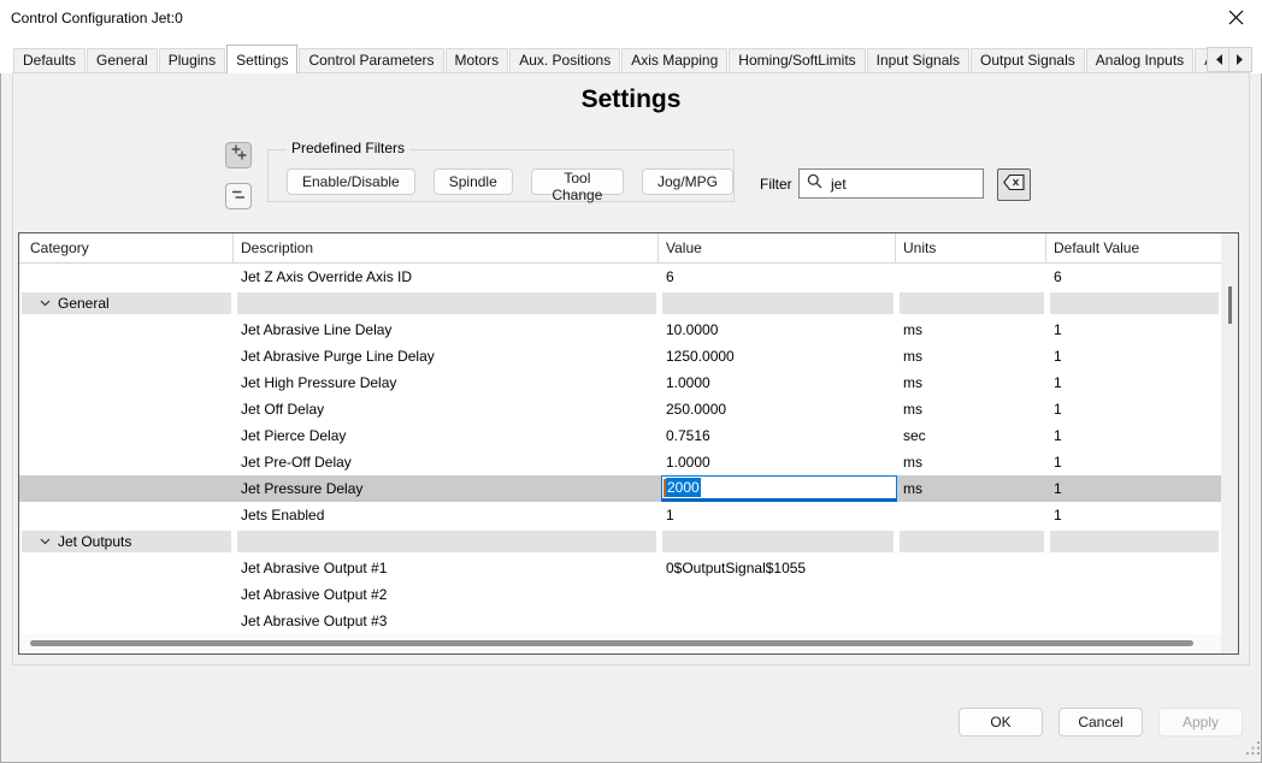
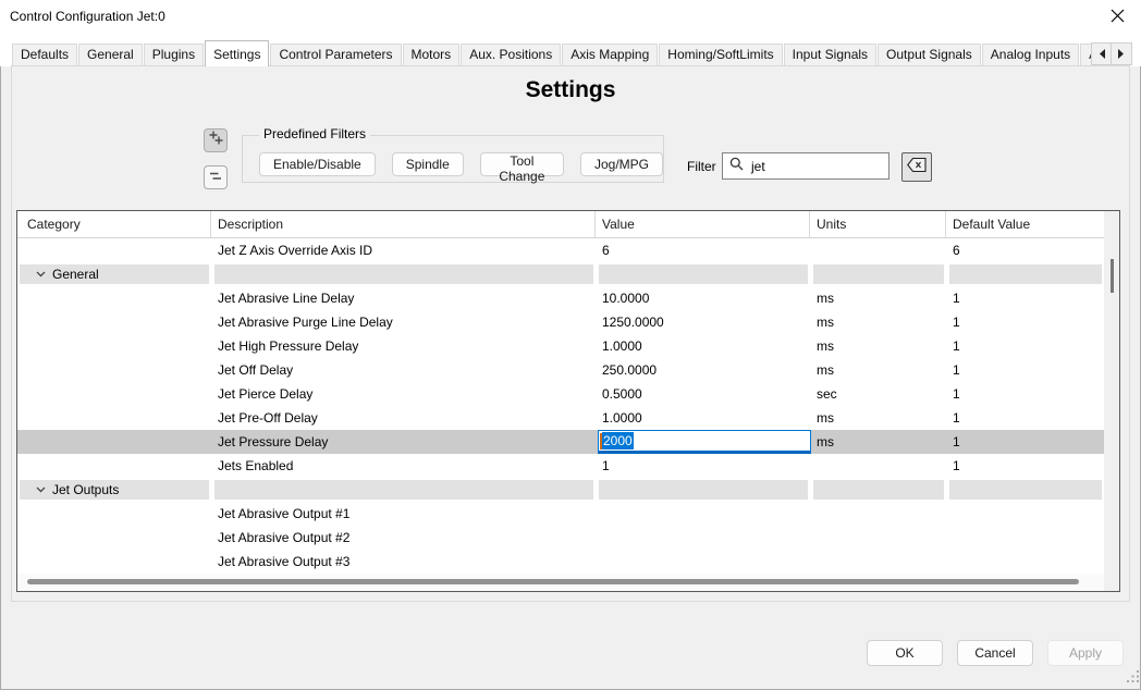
  Control Configuration Jet:0
  Defaults
  General
  Plugins
  Settings
  Control Parameters
  Motors
  Aux. Positions
  Axis Mapping
  Homing/SoftLimits
  Input Signals
  Output Signals
  Analog Inputs
  Settings
  Predefined Filters
  Enable/Disable
  Spindle
  Tool Change
  Jog/MPG
  Filter
  jet
  Category
  Description
  Value
  Units
  Default Value
  Jet Z Axis Override Axis ID
  6
  6
  General
  Jet Abrasive Line Delay
  10.0000
  ms
  1
  Jet Abrasive Purge Line Delay
  1250.0000
  ms
  1
  Jet High Pressure Delay
  1.0000
  ms
  1
  Jet Off Delay
  250.0000
  ms
  1
  Jet Pierce Delay
- 0.7516
+ 0.5000
  sec
  1
  Jet Pre-Off Delay
  1.0000
  ms
  1
  Jet Pressure Delay
  2000
  ms
  1
  Jets Enabled
  1
  1
  Jet Outputs
  Jet Abrasive Output #1
- 0$OutputSignal$1055
  Jet Abrasive Output #2
  Jet Abrasive Output #3
  OK
  Cancel
  Apply
